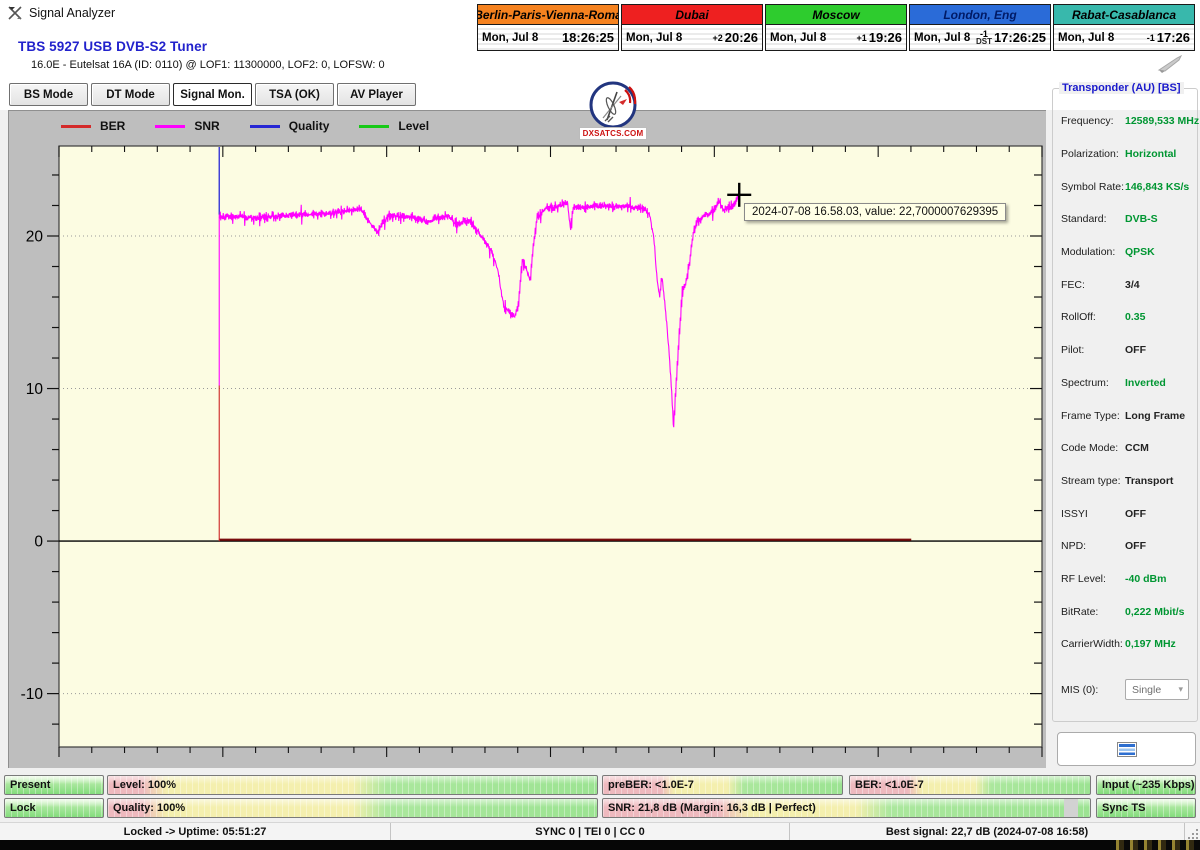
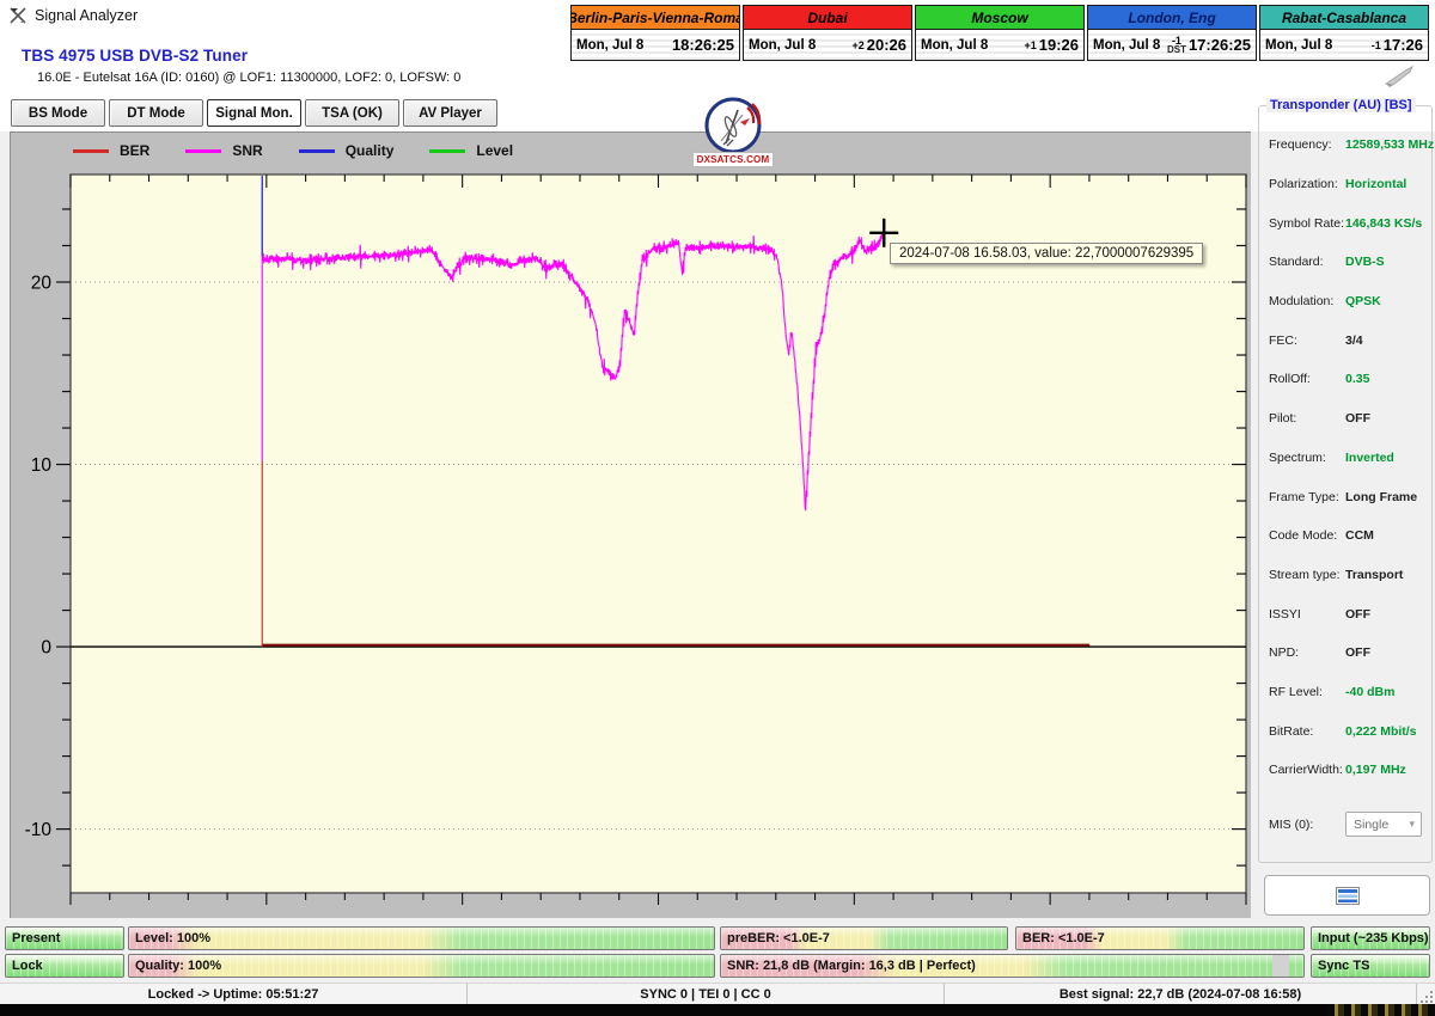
  Signal Analyzer
  Berlin-Paris-Vienna-Rom
  Mon, Jul 8
  18:26:25
  Dubai
  Mon, Jul 8
  +2
  20:26
  Moscow
  Mon, Jul 8
  +1
  19:26
  London, Eng
  Mon, Jul 8
  -1
  DST
  17:26:25
  Rabat-Casablanca
  Mon, Jul 8
  -1
  17:26
- TBS 5927 USB DVB-S2 Tuner
+ TBS 4975 USB DVB-S2 Tuner
- 16.0E - Eutelsat 16A (ID: 0110) @ LOF1: 11300000, LOF2: 0, LOFSW: 0
+ 16.0E - Eutelsat 16A (ID: 0160) @ LOF1: 11300000, LOF2: 0, LOFSW: 0
  BS Mode
  DT Mode
  Signal Mon.
  TSA (OK)
  AV Player
  DXSATCS.COM
  BER
  SNR
  Quality
  Level
  -10
  0
  10
  20
  2024-07-08 16.58.03, value: 22,7000007629395
  Transponder (AU) [BS]
  Frequency:
  12589,533 MHz
  Polarization:
  Horizontal
  Symbol Rate:
  146,843 KS/s
  Standard:
  DVB-S
  Modulation:
  QPSK
  FEC:
  3/4
  RollOff:
  0.35
  Pilot:
  OFF
  Spectrum:
  Inverted
  Frame Type:
  Long Frame
  Code Mode:
  CCM
  Stream type:
  Transport
  ISSYI
  OFF
  NPD:
  OFF
  RF Level:
  -40 dBm
  BitRate:
  0,222 Mbit/s
  CarrierWidth:
  0,197 MHz
  MIS (0):
  Single
  ▾
  Present
  Level: 100%
  preBER: <1.0E-7
  BER: <1.0E-7
  Input (~235 Kbps)
  Lock
  Quality: 100%
  SNR: 21,8 dB (Margin: 16,3 dB | Perfect)
  Sync TS
  Locked -> Uptime: 05:51:27
  SYNC 0 | TEI 0 | CC 0
  Best signal: 22,7 dB (2024-07-08 16:58)
